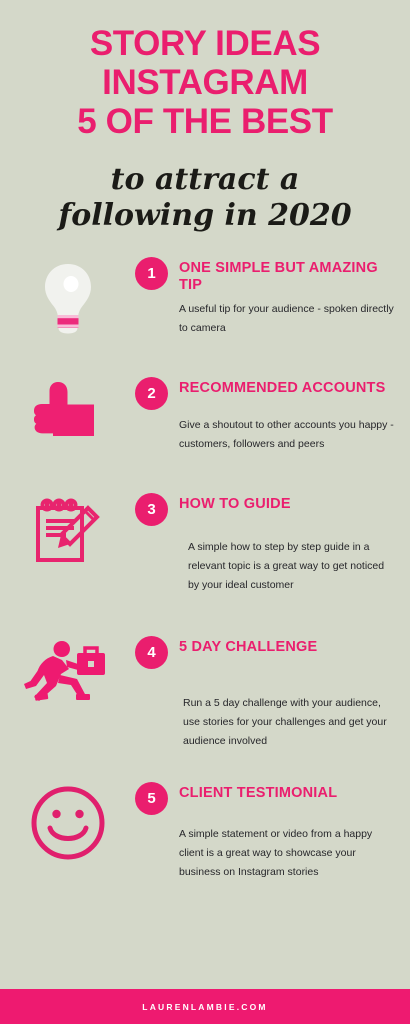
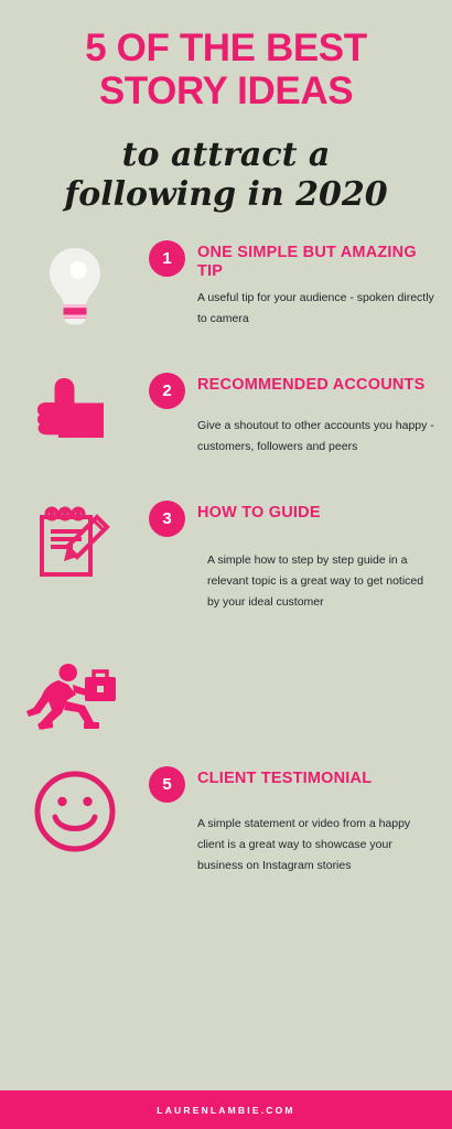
- STORY IDEAS
+ 5 OF THE BEST
- INSTAGRAM
- 5 OF THE BEST
+ STORY IDEAS
  to attract a
  following in 2020
  1
  ONE SIMPLE BUT AMAZING TIP
  A useful tip for your audience - spoken directly to camera
  2
  RECOMMENDED ACCOUNTS
  Give a shoutout to other accounts you happy - customers, followers and peers
  3
  HOW TO GUIDE
  A simple how to step by step guide in a relevant topic is a great way to get noticed by your ideal customer
- 4
- 5 DAY CHALLENGE
- Run a 5 day challenge with your audience, use stories for your challenges and get your audience involved
  5
  CLIENT TESTIMONIAL
  A simple statement or video from a happy client is a great way to showcase your business on Instagram stories
  LAURENLAMBIE.COM
